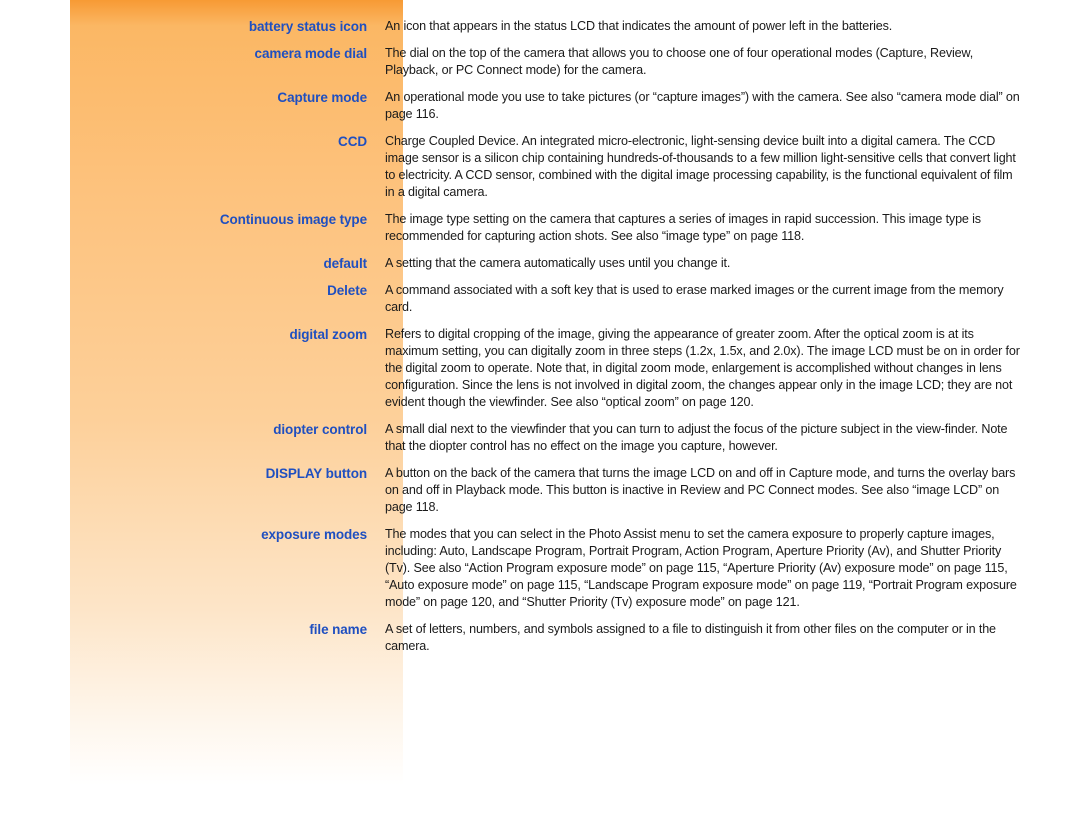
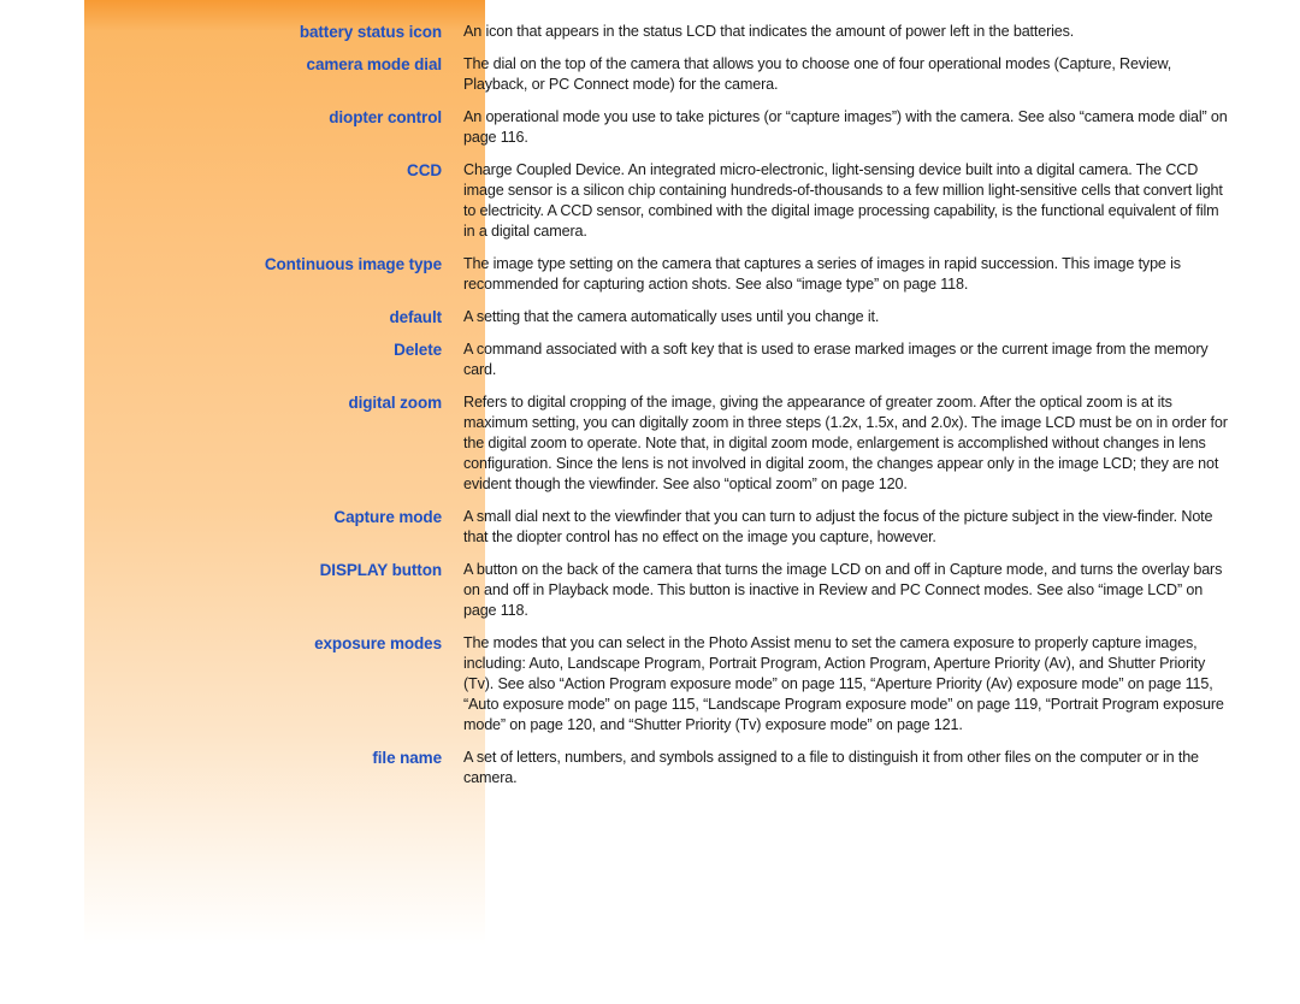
  battery status icon
  An icon that appears in the status LCD that indicates the amount of power left in the batteries.
  camera mode dial
  The dial on the top of the camera that allows you to choose one of four operational modes (Capture, Review, Playback, or PC Connect mode) for the camera.
- Capture mode
+ diopter control
  An operational mode you use to take pictures (or “capture images”) with the camera. See also “camera mode dial” on page 116.
  CCD
  Charge Coupled Device. An integrated micro-electronic, light-sensing device built into a digital camera. The CCD image sensor is a silicon chip containing hundreds-of-thousands to a few million light-sensitive cells that convert light to electricity. A CCD sensor, combined with the digital image processing capability, is the functional equivalent of film in a digital camera.
  Continuous image type
  The image type setting on the camera that captures a series of images in rapid succession. This image type is recommended for capturing action shots. See also “image type” on page 118.
  default
  A setting that the camera automatically uses until you change it.
  Delete
  A command associated with a soft key that is used to erase marked images or the current image from the memory card.
  digital zoom
  Refers to digital cropping of the image, giving the appearance of greater zoom. After the optical zoom is at its maximum setting, you can digitally zoom in three steps (1.2x, 1.5x, and 2.0x). The image LCD must be on in order for the digital zoom to operate. Note that, in digital zoom mode, enlargement is accomplished without changes in lens configuration. Since the lens is not involved in digital zoom, the changes appear only in the image LCD; they are not evident though the viewfinder. See also “optical zoom” on page 120.
- diopter control
+ Capture mode
  A small dial next to the viewfinder that you can turn to adjust the focus of the picture subject in the view-finder. Note that the diopter control has no effect on the image you capture, however.
  DISPLAY button
  A button on the back of the camera that turns the image LCD on and off in Capture mode, and turns the overlay bars on and off in Playback mode. This button is inactive in Review and PC Connect modes. See also “image LCD” on page 118.
  exposure modes
  The modes that you can select in the Photo Assist menu to set the camera exposure to properly capture images, including: Auto, Landscape Program, Portrait Program, Action Program, Aperture Priority (Av), and Shutter Priority (Tv). See also “Action Program exposure mode” on page 115, “Aperture Priority (Av) exposure mode” on page 115, “Auto exposure mode” on page 115, “Landscape Program exposure mode” on page 119, “Portrait Program exposure mode” on page 120, and “Shutter Priority (Tv) exposure mode” on page 121.
  file name
  A set of letters, numbers, and symbols assigned to a file to distinguish it from other files on the computer or in the camera.
